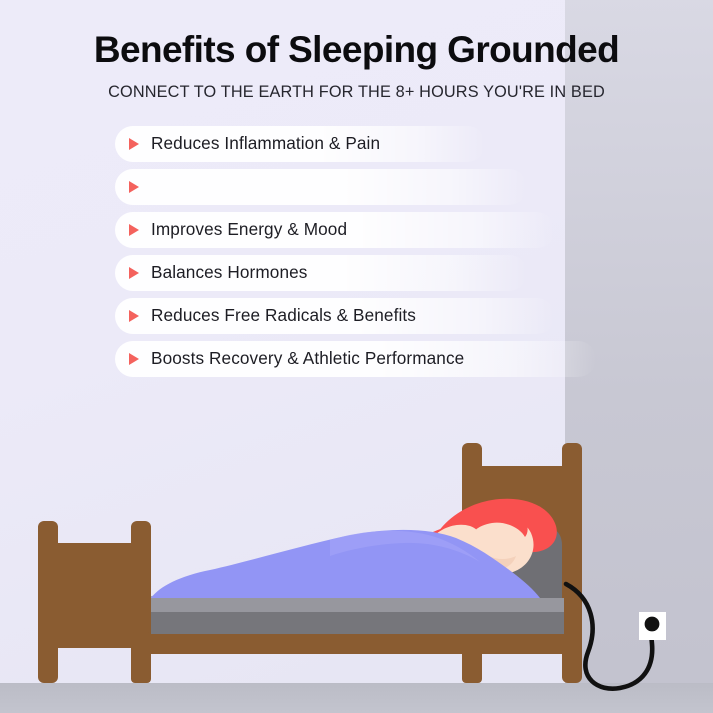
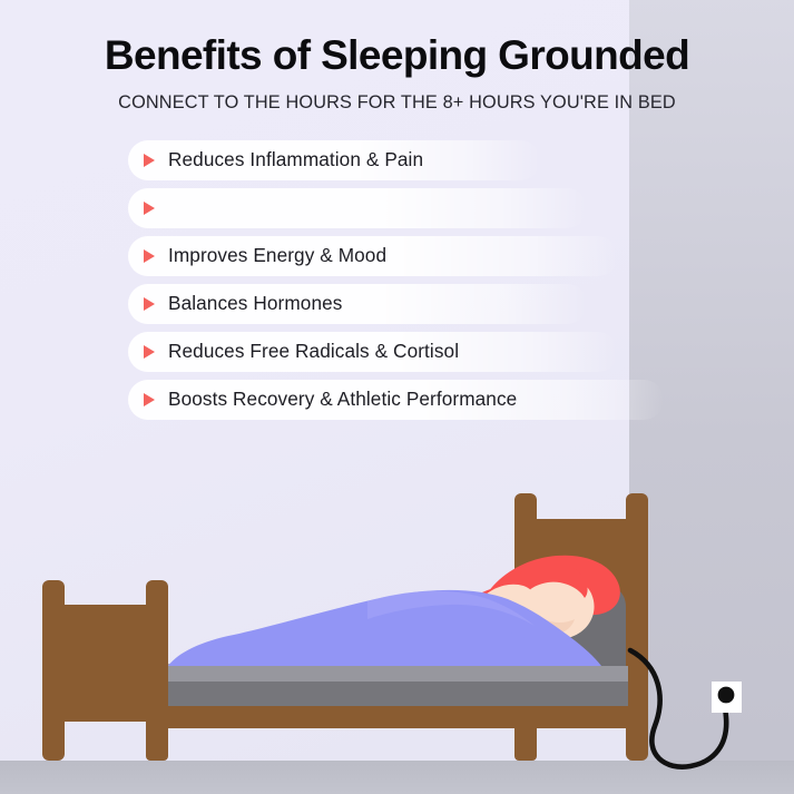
  Benefits of Sleeping Grounded
- CONNECT TO THE EARTH FOR THE 8+ HOURS YOU'RE IN BED
+ CONNECT TO THE HOURS FOR THE 8+ HOURS YOU'RE IN BED
  Reduces Inflammation & Pain
  Improves Energy & Mood
  Balances Hormones
- Reduces Free Radicals & Benefits
+ Reduces Free Radicals & Cortisol
  Boosts Recovery & Athletic Performance
